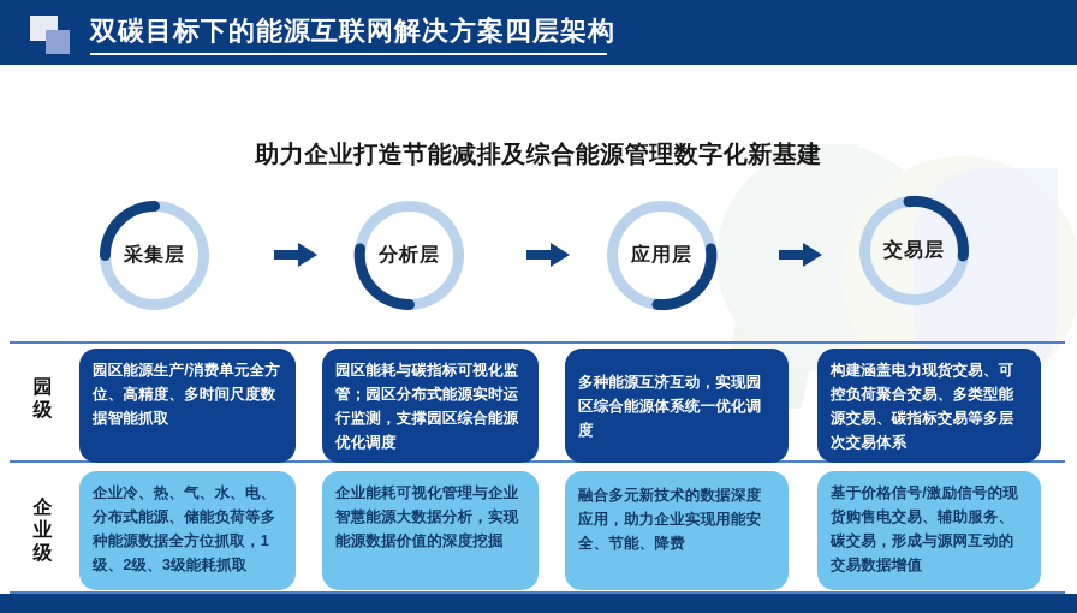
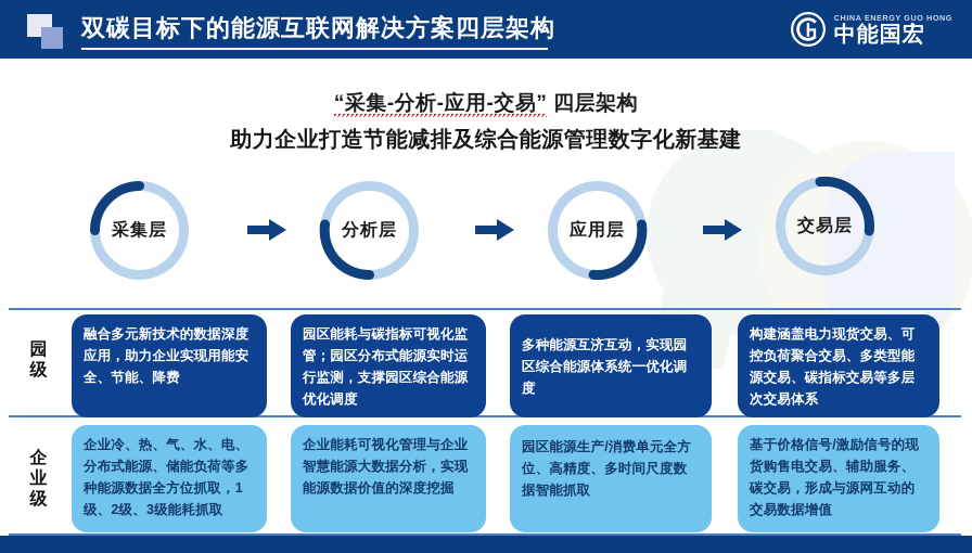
  双碳目标下的能源互联网解决方案四层架构
+ CHINA ENERGY GUO HONG
+ 中能国宏
+ “采集-分析-应用-交易” 四层架构
  助力企业打造节能减排及综合能源管理数字化新基建
  采集层
  分析层
  应用层
  交易层
  园
  级
  企
  业
  级
- 园区能源生产/消费单元全方位、高精度、多时间尺度数据智能抓取
+ 融合多元新技术的数据深度应用，助力企业实现用能安全、节能、降费
  园区能耗与碳指标可视化监管；园区分布式能源实时运行监测，支撑园区综合能源优化调度
  多种能源互济互动，实现园区综合能源体系统一优化调度
  构建涵盖电力现货交易、可控负荷聚合交易、多类型能源交易、碳指标交易等多层次交易体系
  企业冷、热、气、水、电、分布式能源、储能负荷等多种能源数据全方位抓取，1级、2级、3级能耗抓取
  企业能耗可视化管理与企业智慧能源大数据分析，实现能源数据价值的深度挖掘
- 融合多元新技术的数据深度应用，助力企业实现用能安全、节能、降费
+ 园区能源生产/消费单元全方位、高精度、多时间尺度数据智能抓取
  基于价格信号/激励信号的现货购售电交易、辅助服务、碳交易，形成与源网互动的交易数据增值
